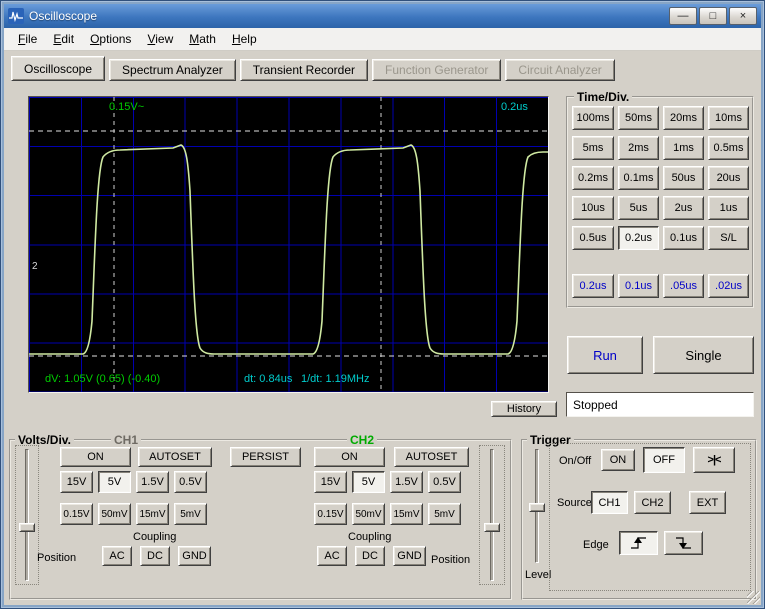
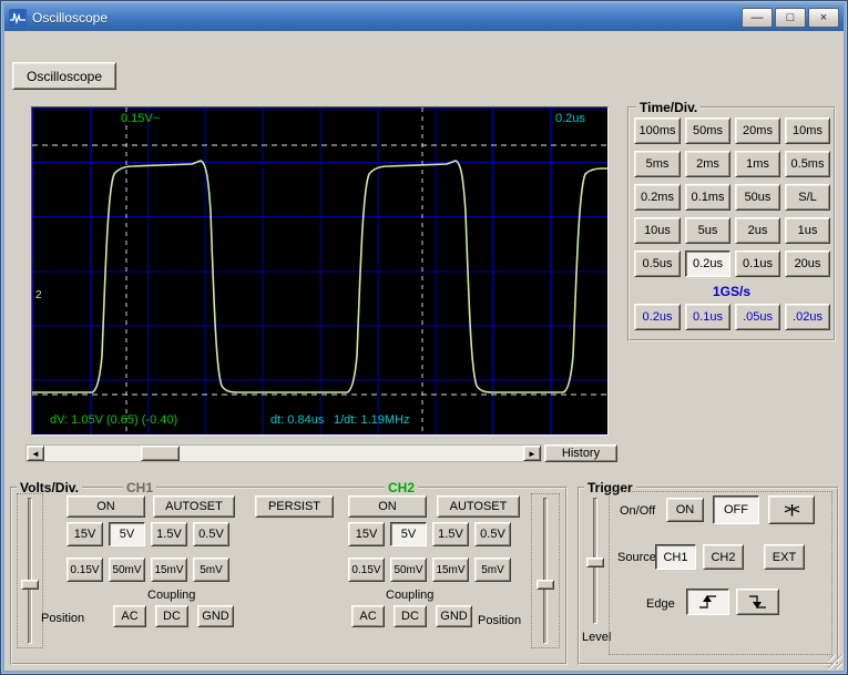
  Oscilloscope
  —
  □
  ×
- File
- Edit
- Options
- View
- Math
- Help
  Oscilloscope
- Spectrum Analyzer
- Transient Recorder
- Function Generator
- Circuit Analyzer
  0.15V~
  0.2us
  2
  dV: 1.05V (0.65) (-0.40)
  dt: 0.84us
  1/dt: 1.19MHz
+ ◄
+ ►
  History
  Time/Div.
  100ms
  50ms
  20ms
  10ms
  5ms
  2ms
  1ms
  0.5ms
  0.2ms
  0.1ms
  50us
- 20us
+ S/L
  10us
  5us
  2us
  1us
  0.5us
  0.2us
  0.1us
- S/L
+ 20us
+ 1GS/s
  0.2us
  0.1us
  .05us
  .02us
- Run
- Single
- Stopped
  Volts/Div.
  CH1
  CH2
  ON
  AUTOSET
  PERSIST
  ON
  AUTOSET
  15V
  5V
  1.5V
  0.5V
  0.15V
  50mV
  15mV
  5mV
  15V
  5V
  1.5V
  0.5V
  0.15V
  50mV
  15mV
  5mV
  Coupling
  AC
  DC
  GND
  Position
  Coupling
  AC
  DC
  GND
  Position
  Trigger
  Level
  On/Off
  ON
  OFF
  >|<
  Source
  CH1
  CH2
  EXT
  Edge
